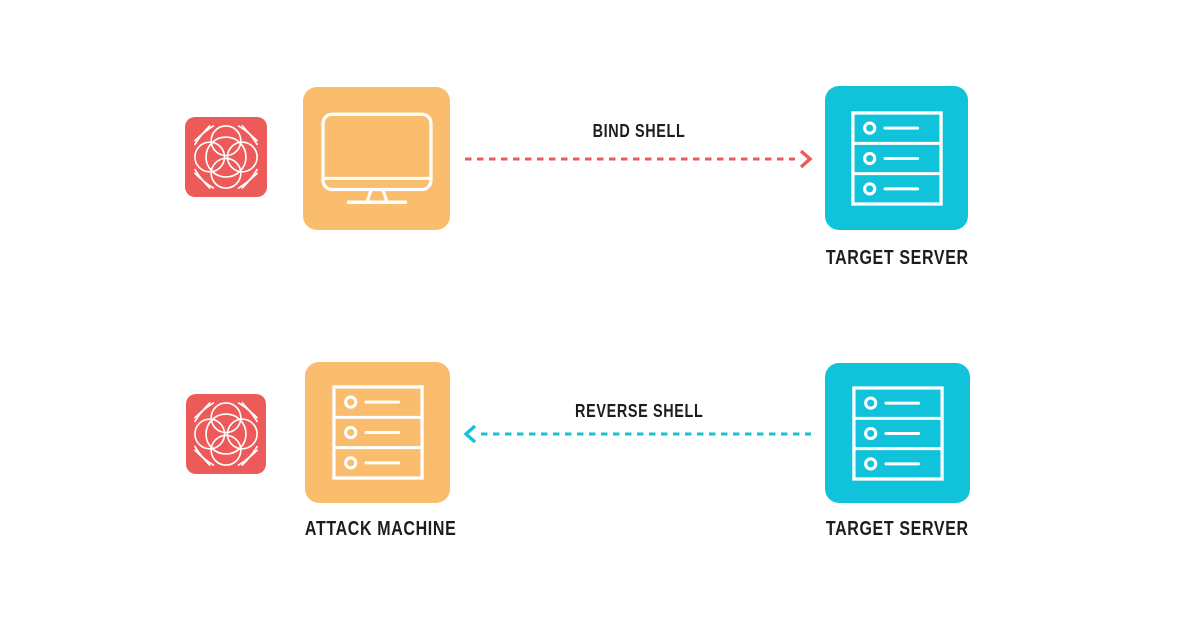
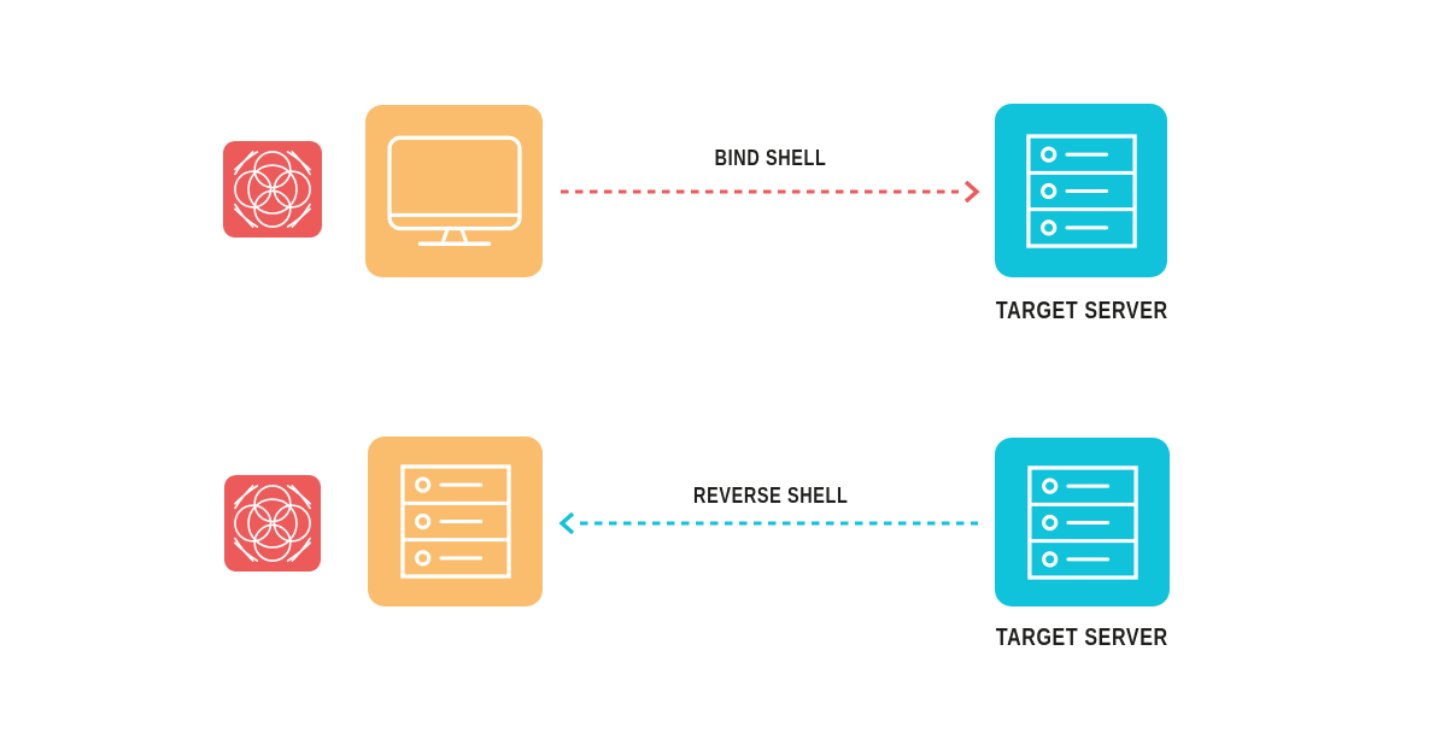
  BIND SHELL
  TARGET SERVER
- ATTACK MACHINE
  REVERSE SHELL
  TARGET SERVER
